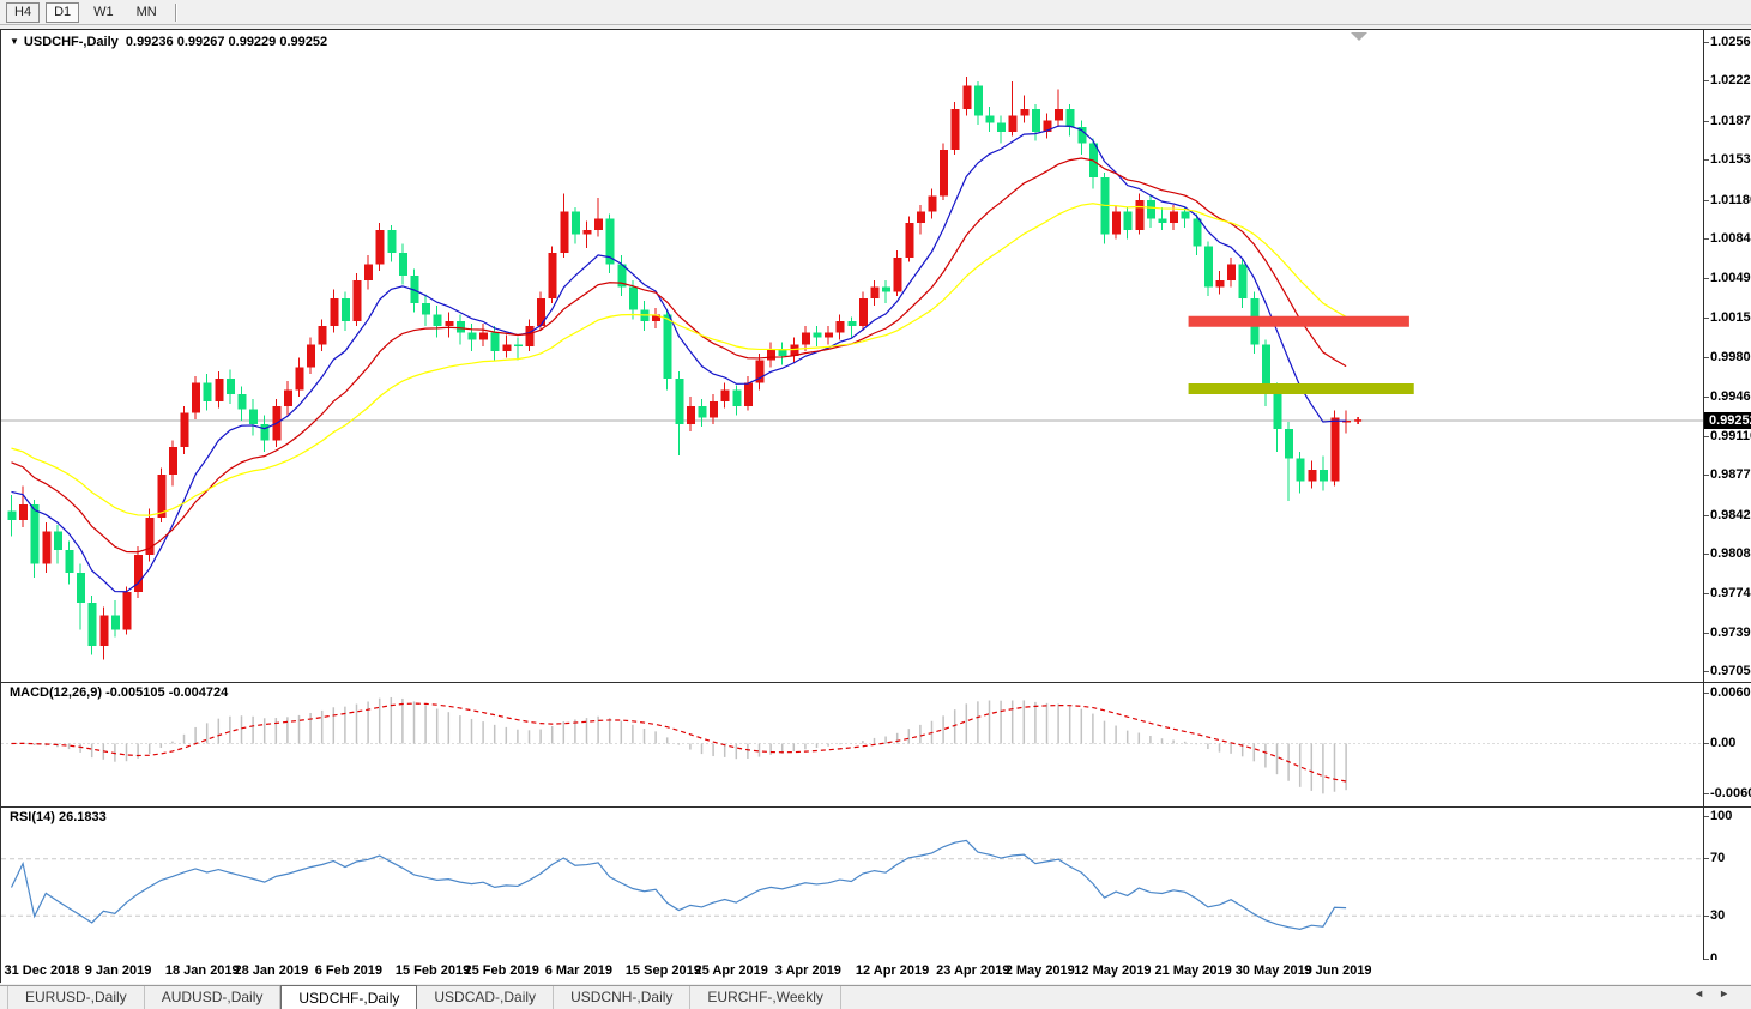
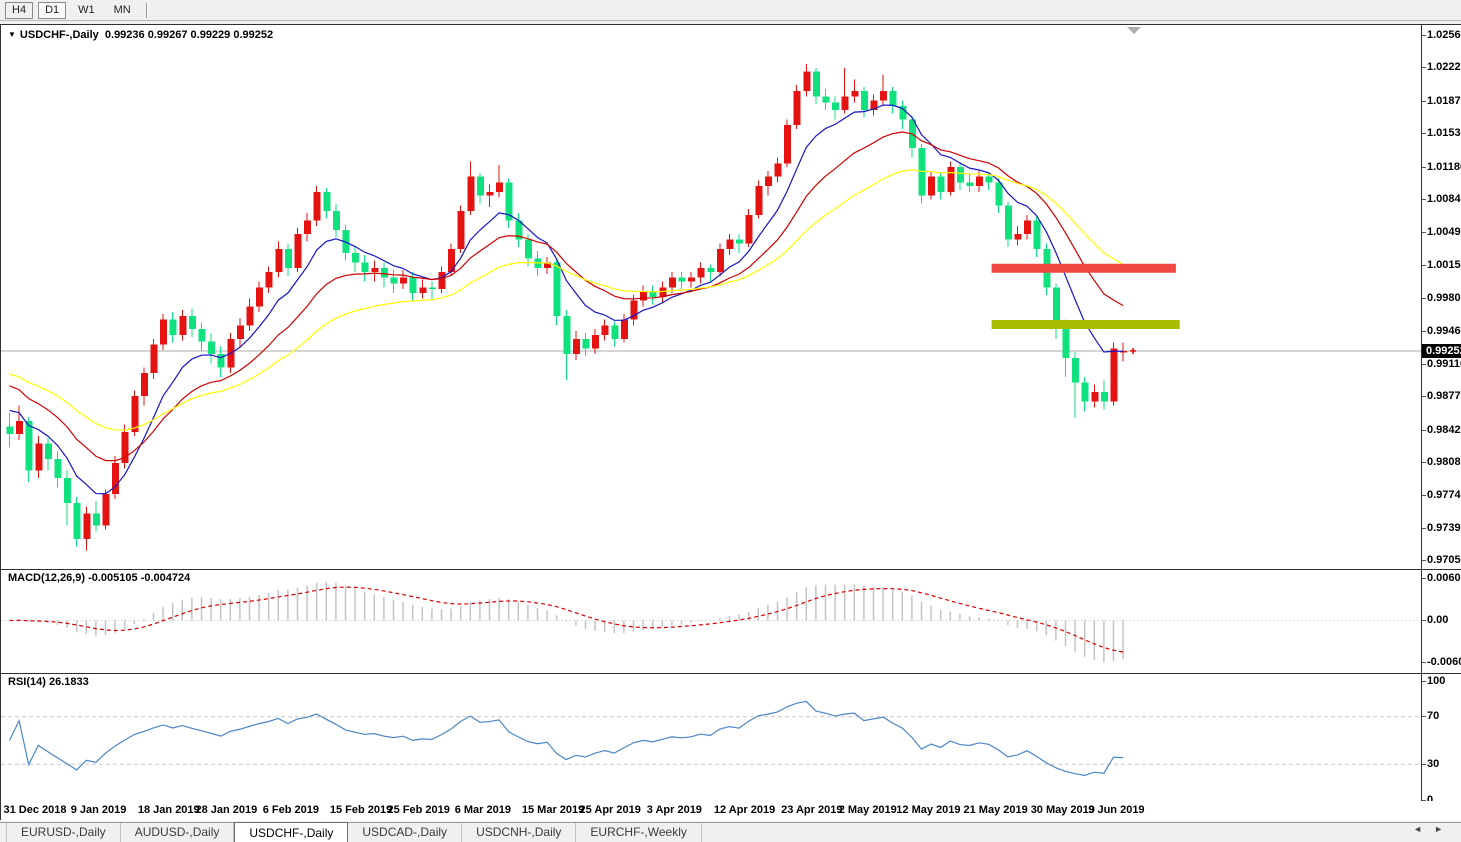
  H4
  D1
  W1
  MN
  ▼ USDCHF-,Daily 0.99236 0.99267 0.99229 0.99252
  MACD(12,26,9) -0.005105 -0.004724
  RSI(14) 26.1833
  1.0256
  1.0222
  1.0187
  1.0153
  1.0118
  1.0084
  1.0049
  1.0015
  0.9980
  0.9946
  0.9911
  0.9877
  0.9842
  0.9808
  0.9774
  0.9739
  0.9705
  0.0060
  0.00
  100
  70
  30
  0
  0.9925
  31 Dec 2018
  9 Jan 2019
  18 Jan 2019
  28 Jan 2019
  6 Feb 2019
  15 Feb 2019
  25 Feb 2019
  6 Mar 2019
- 15 Sep 2019
+ 15 Mar 2019
  25 Apr 2019
  3 Apr 2019
  12 Apr 2019
  23 Apr 2019
  2 May 2019
  12 May 2019
  21 May 2019
  30 May 2019
  9 Jun 2019
  EURUSD-,Daily
  AUDUSD-,Daily
  USDCHF-,Daily
  USDCAD-,Daily
  USDCNH-,Daily
  EURCHF-,Weekly
  ◄►
